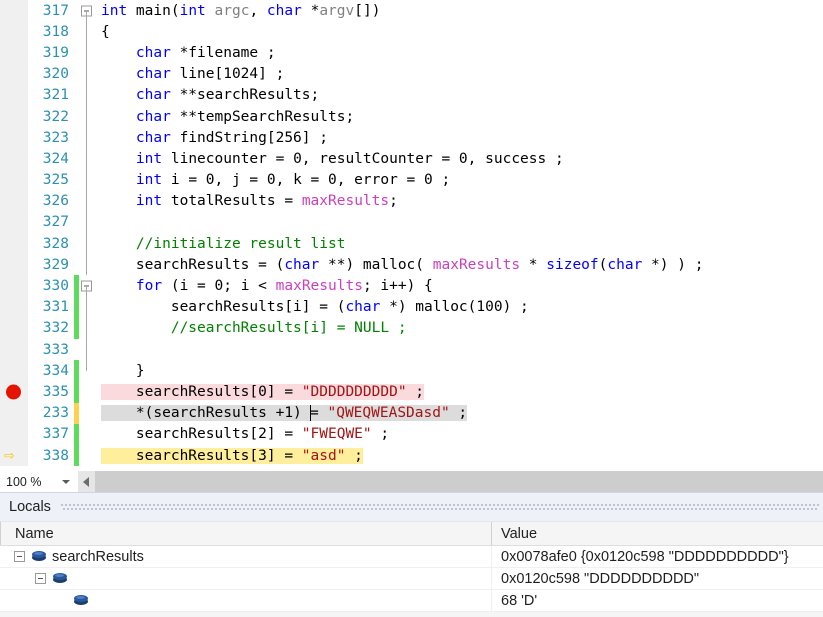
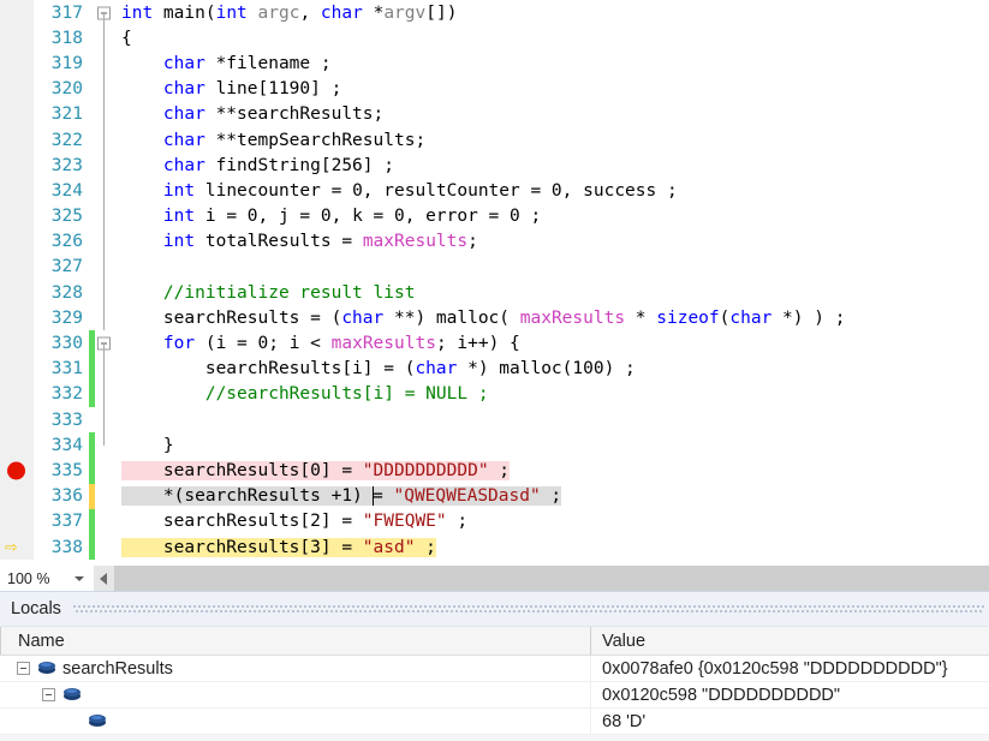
  317
  int main(int argc, char *argv[])
  318
  {
  319
  char *filename ;
  320
- char line[1024] ;
+ char line[1190] ;
  321
  char **searchResults;
  322
  char **tempSearchResults;
  323
  char findString[256] ;
  324
  int linecounter = 0, resultCounter = 0, success ;
  325
  int i = 0, j = 0, k = 0, error = 0 ;
  326
  int totalResults = maxResults;
  327
  328
  //initialize result list
  329
  searchResults = (char **) malloc( maxResults * sizeof(char *) ) ;
  330
  for (i = 0; i < maxResults; i++) {
  331
  searchResults[i] = (char *) malloc(100) ;
  332
  //searchResults[i] = NULL ;
  333
  334
  }
  335
  searchResults[0] = "DDDDDDDDDD" ;
- 233
+ 336
  *(searchResults +1) = "QWEQWEASDasd" ;
  337
  searchResults[2] = "FWEQWE" ;
  ⇨
  338
  searchResults[3] = "asd" ;
  100 %
  Locals
  Name
  Value
  searchResults
  0x0078afe0 {0x0120c598 "DDDDDDDDDD"}
  0x0120c598 "DDDDDDDDDD"
  68 'D'
